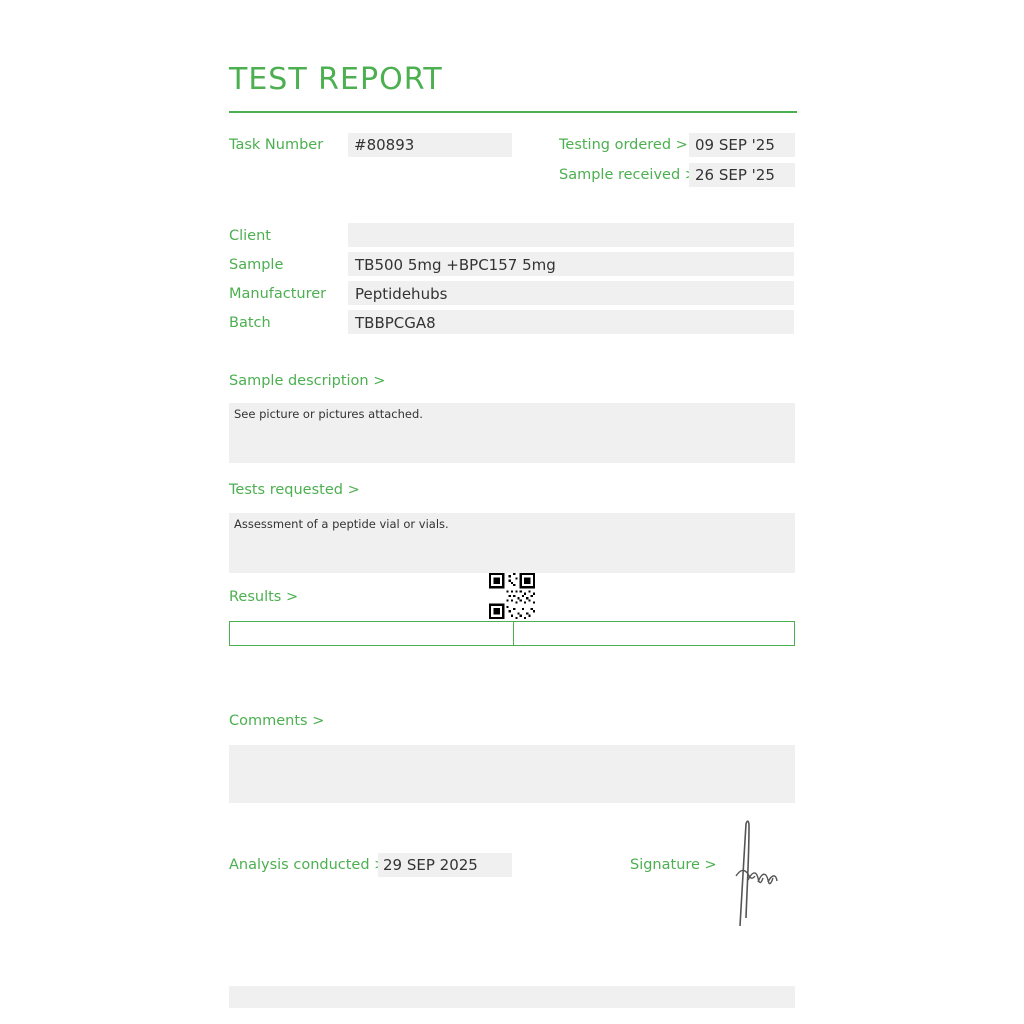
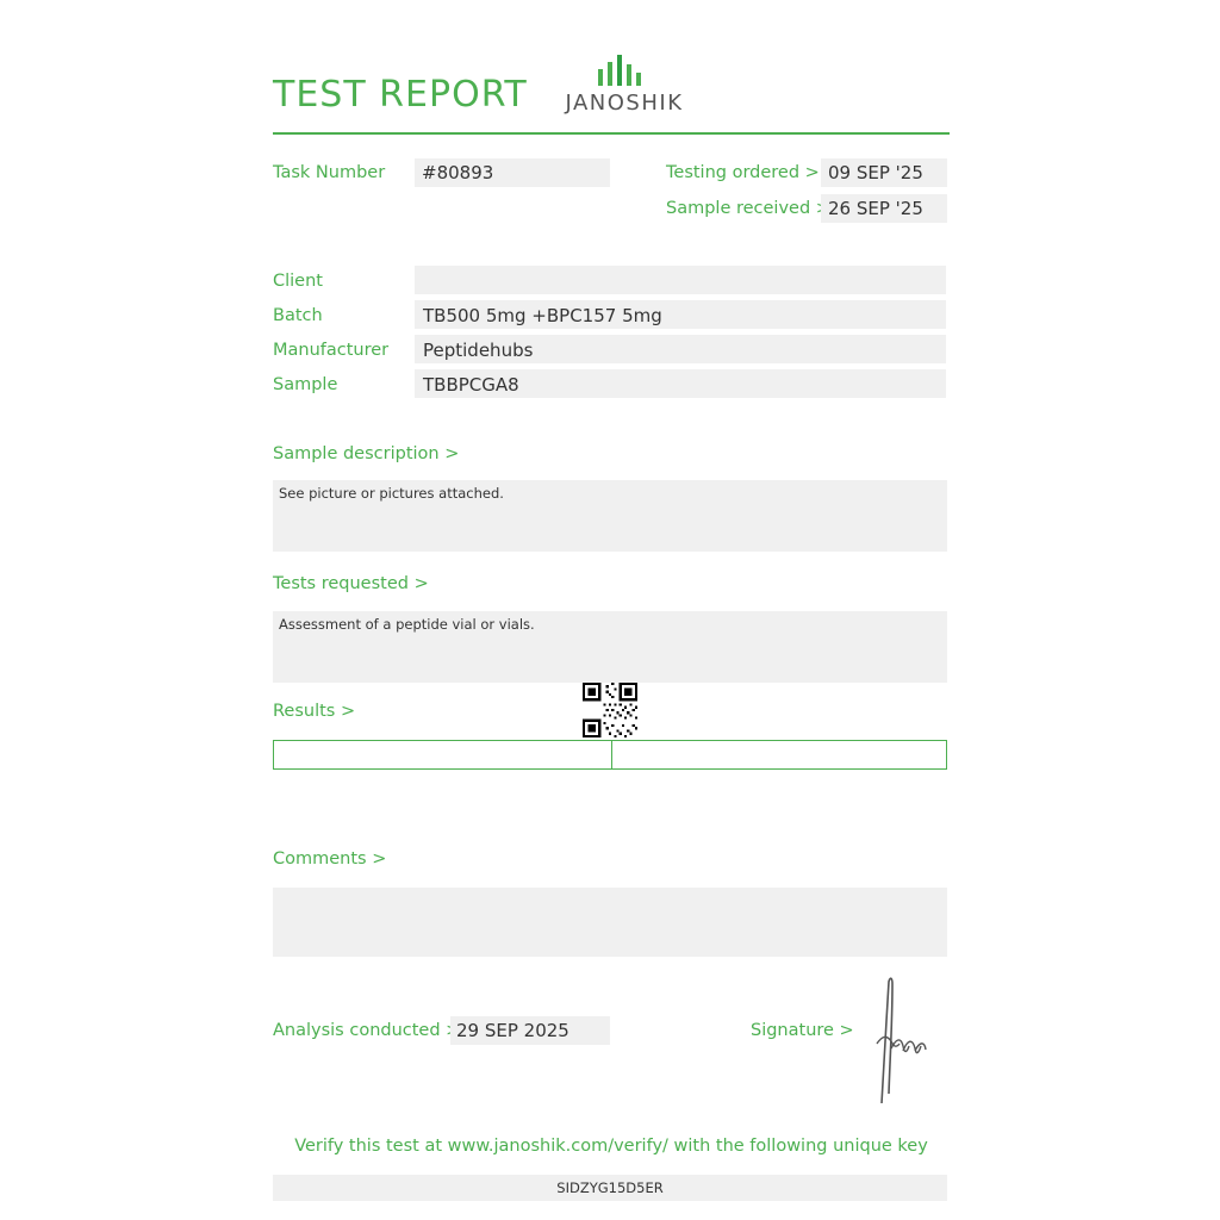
  TEST REPORT
+ JANOSHIK
  Task Number
  #80893
  Testing ordered >
  09 SEP '25
  Sample received
  26 SEP '25
  Client
- Sample
+ Batch
  TB500 5mg +BPC157 5mg
  Manufacturer
  Peptidehubs
- Batch
+ Sample
  TBBPCGA8
  Sample description >
  See picture or pictures attached.
  Tests requested >
  Assessment of a peptide vial or vials.
  Results >
  Comments >
  Analysis conducted
  29 SEP 2025
  Signature >
+ Verify this test at www.janoshik.com/verify/ with the following unique key
+ SIDZYG15D5ER
